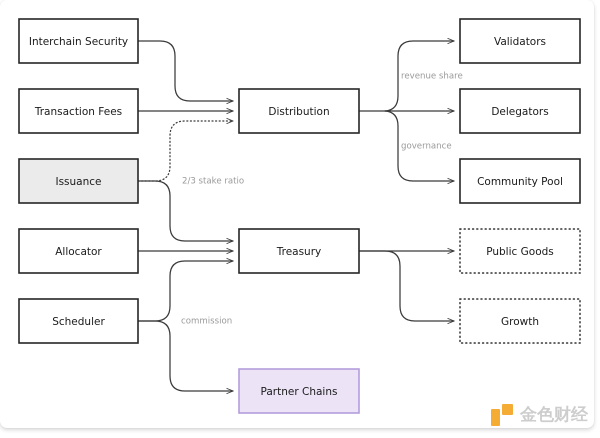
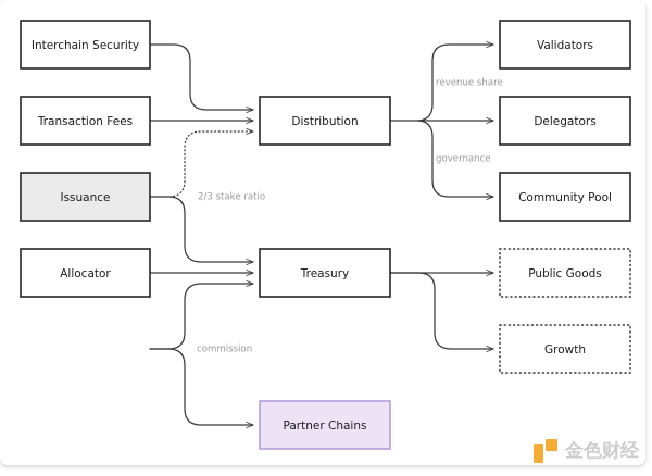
  Interchain Security
  Transaction Fees
  Issuance
  Allocator
- Scheduler
  Distribution
  Treasury
  Partner Chains
  Validators
  Delegators
  Community Pool
  Public Goods
  Growth
  2/3 stake ratio
  revenue share
  governance
  commission
  金色财经
